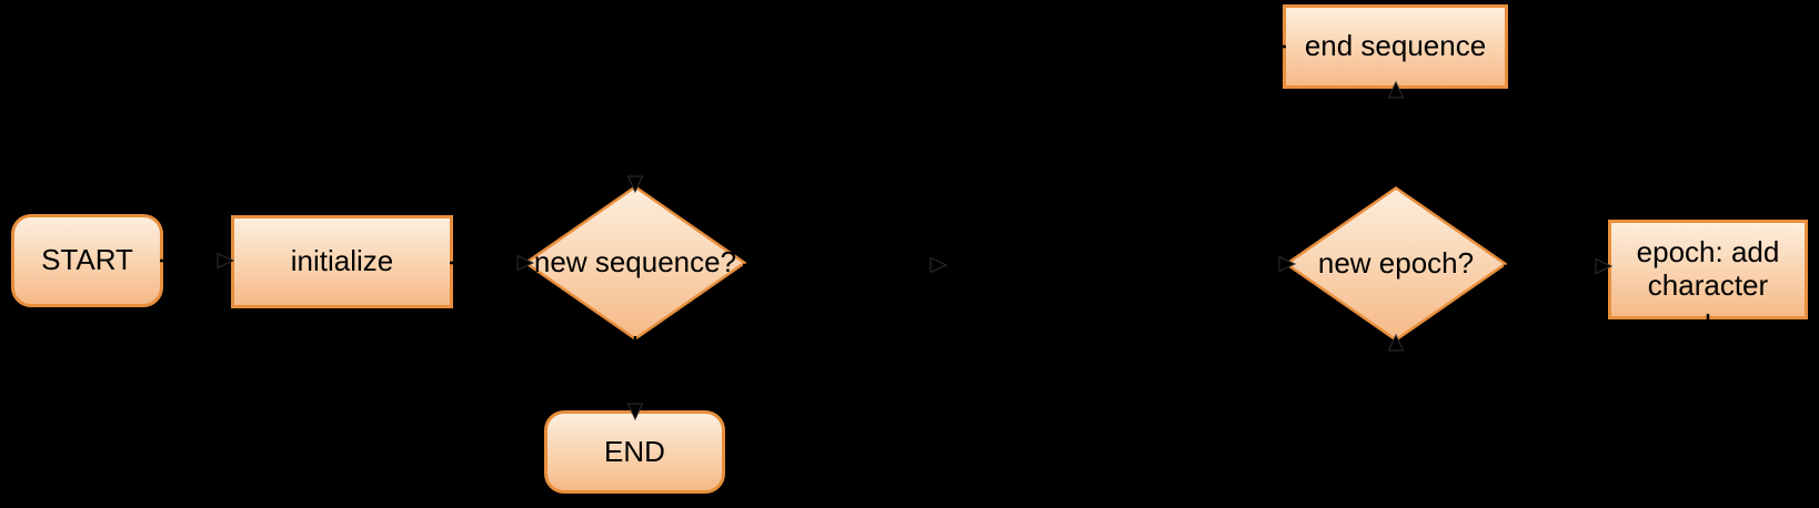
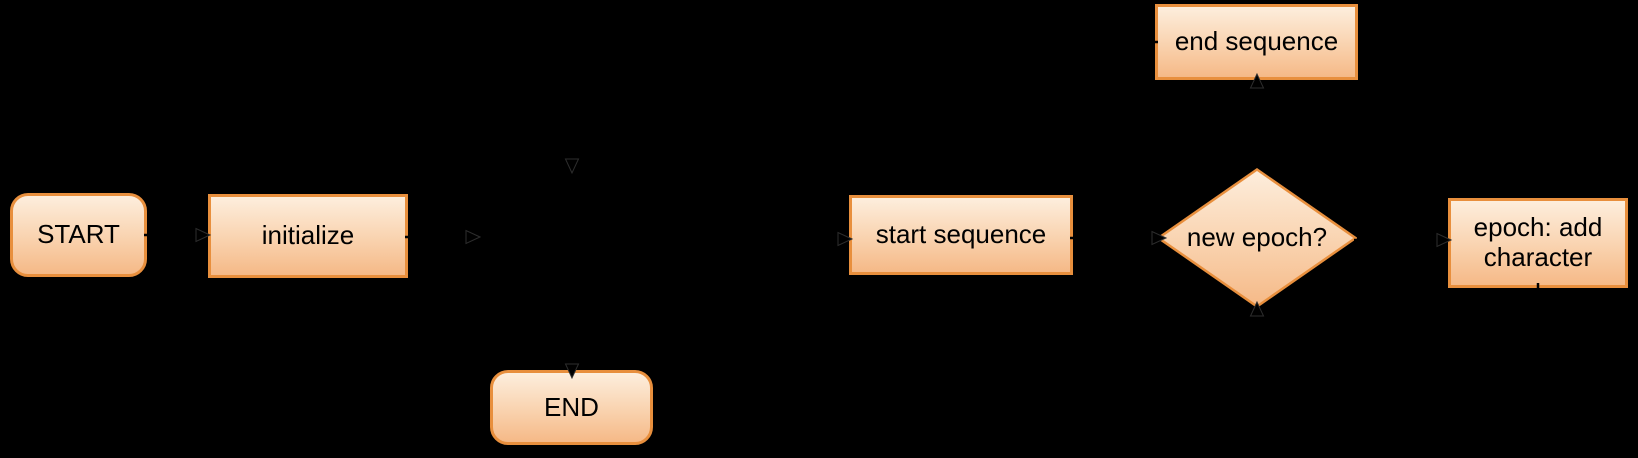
  START
  initialize
- new sequence?
  END
+ start sequence
  new epoch?
  end sequence
  epoch: add character
